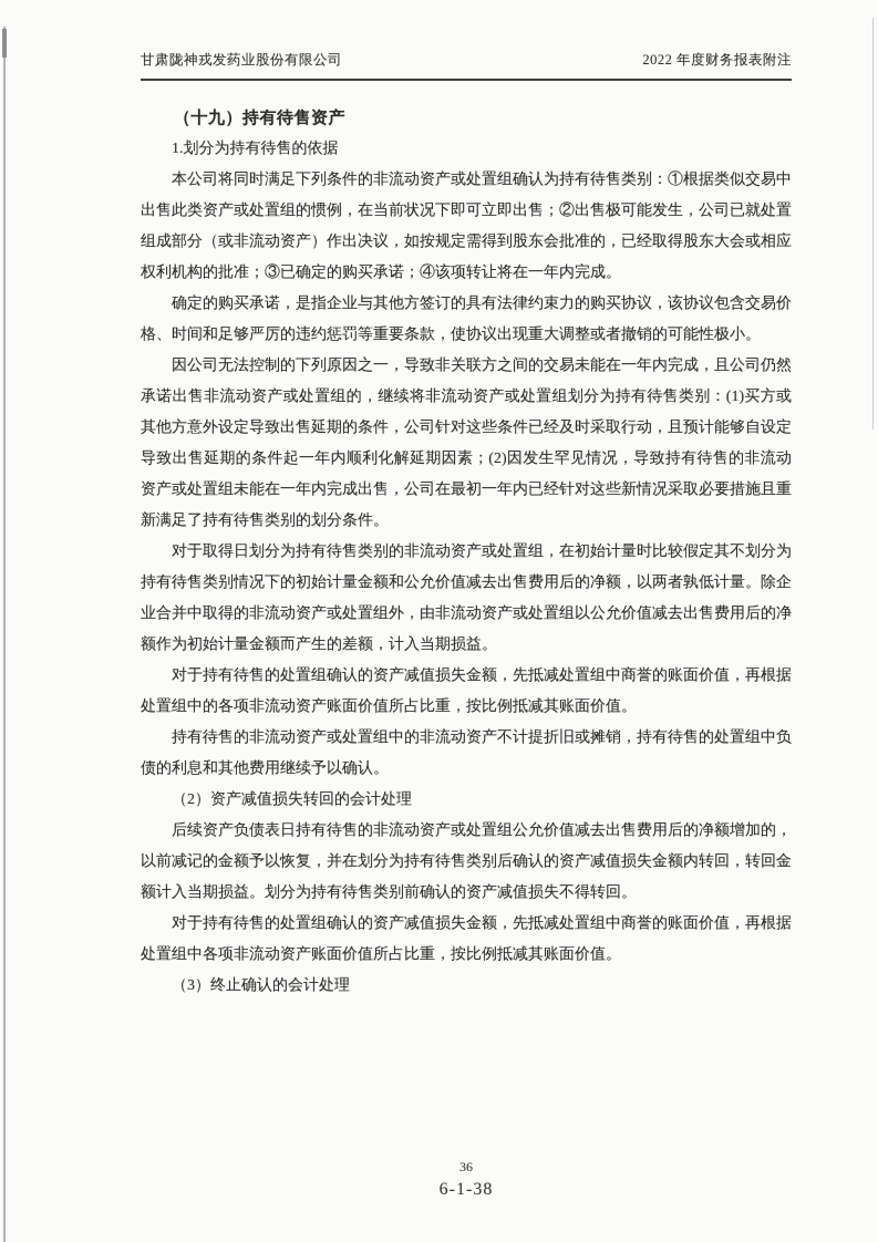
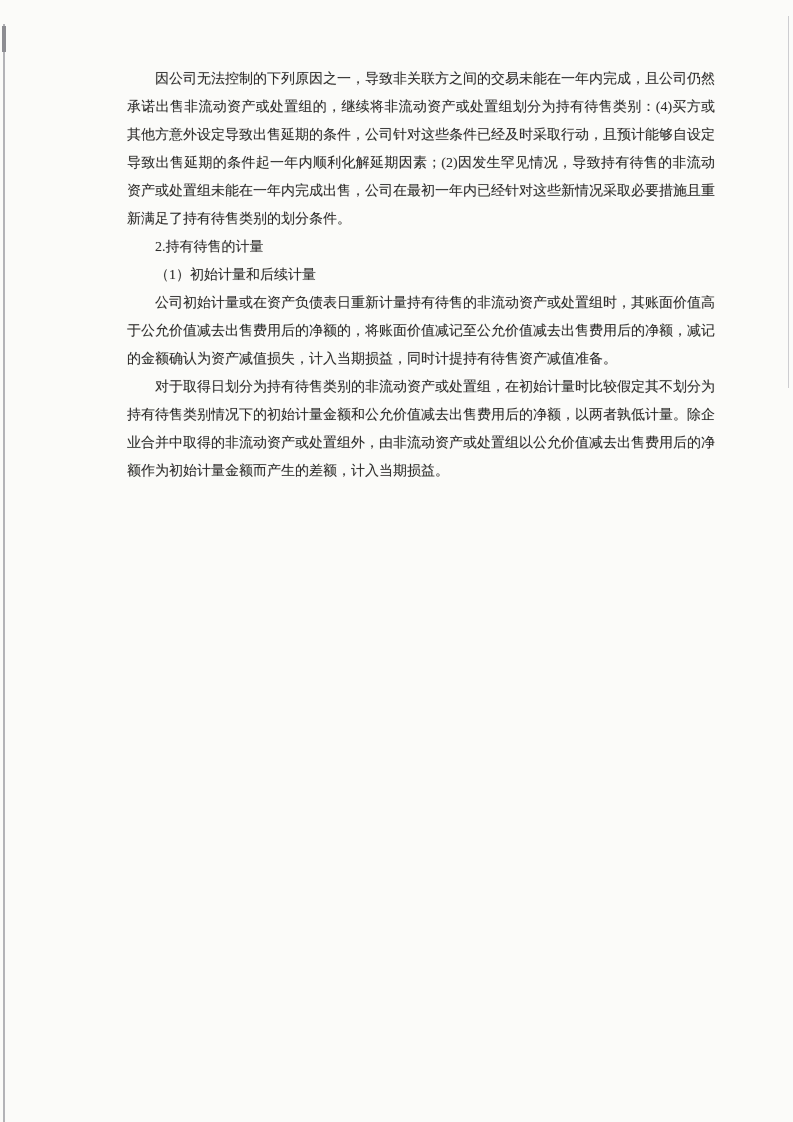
- 甘肃陇神戎发药业股份有限公司
- 2022 年度财务报表附注
- （十九）持有待售资产
- 1.划分为持有待售的依据
- 本公司将同时满足下列条件的非流动资产或处置组确认为持有待售类别：①根据类似交易中出售此类资产或处置组的惯例，在当前状况下即可立即出售；②出售极可能发生，公司已就处置组成部分（或非流动资产）作出决议，如按规定需得到股东会批准的，已经取得股东大会或相应权利机构的批准；③已确定的购买承诺；④该项转让将在一年内完成。
- 确定的购买承诺，是指企业与其他方签订的具有法律约束力的购买协议，该协议包含交易价格、时间和足够严厉的违约惩罚等重要条款，使协议出现重大调整或者撤销的可能性极小。
- 因公司无法控制的下列原因之一，导致非关联方之间的交易未能在一年内完成，且公司仍然承诺出售非流动资产或处置组的，继续将非流动资产或处置组划分为持有待售类别：(1)买方或其他方意外设定导致出售延期的条件，公司针对这些条件已经及时采取行动，且预计能够自设定导致出售延期的条件起一年内顺利化解延期因素；(2)因发生罕见情况，导致持有待售的非流动资产或处置组未能在一年内完成出售，公司在最初一年内已经针对这些新情况采取必要措施且重新满足了持有待售类别的划分条件。
+ 因公司无法控制的下列原因之一，导致非关联方之间的交易未能在一年内完成，且公司仍然承诺出售非流动资产或处置组的，继续将非流动资产或处置组划分为持有待售类别：(4)买方或其他方意外设定导致出售延期的条件，公司针对这些条件已经及时采取行动，且预计能够自设定导致出售延期的条件起一年内顺利化解延期因素；(2)因发生罕见情况，导致持有待售的非流动资产或处置组未能在一年内完成出售，公司在最初一年内已经针对这些新情况采取必要措施且重新满足了持有待售类别的划分条件。
+ 2.持有待售的计量
+ （1）初始计量和后续计量
+ 公司初始计量或在资产负债表日重新计量持有待售的非流动资产或处置组时，其账面价值高于公允价值减去出售费用后的净额的，将账面价值减记至公允价值减去出售费用后的净额，减记的金额确认为资产减值损失，计入当期损益，同时计提持有待售资产减值准备。
  对于取得日划分为持有待售类别的非流动资产或处置组，在初始计量时比较假定其不划分为持有待售类别情况下的初始计量金额和公允价值减去出售费用后的净额，以两者孰低计量。除企业合并中取得的非流动资产或处置组外，由非流动资产或处置组以公允价值减去出售费用后的净额作为初始计量金额而产生的差额，计入当期损益。
- 对于持有待售的处置组确认的资产减值损失金额，先抵减处置组中商誉的账面价值，再根据处置组中的各项非流动资产账面价值所占比重，按比例抵减其账面价值。
- 持有待售的非流动资产或处置组中的非流动资产不计提折旧或摊销，持有待售的处置组中负债的利息和其他费用继续予以确认。
- （2）资产减值损失转回的会计处理
- 后续资产负债表日持有待售的非流动资产或处置组公允价值减去出售费用后的净额增加的，以前减记的金额予以恢复，并在划分为持有待售类别后确认的资产减值损失金额内转回，转回金额计入当期损益。划分为持有待售类别前确认的资产减值损失不得转回。
- 对于持有待售的处置组确认的资产减值损失金额，先抵减处置组中商誉的账面价值，再根据处置组中各项非流动资产账面价值所占比重，按比例抵减其账面价值。
- （3）终止确认的会计处理
- 36
- 6-1-38
